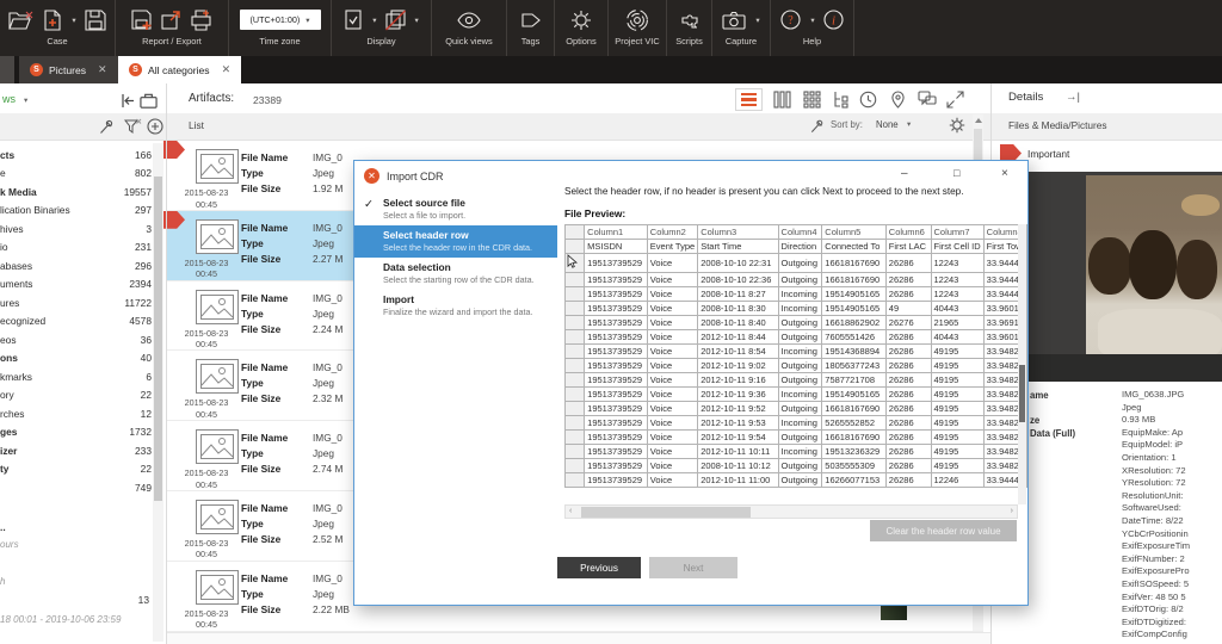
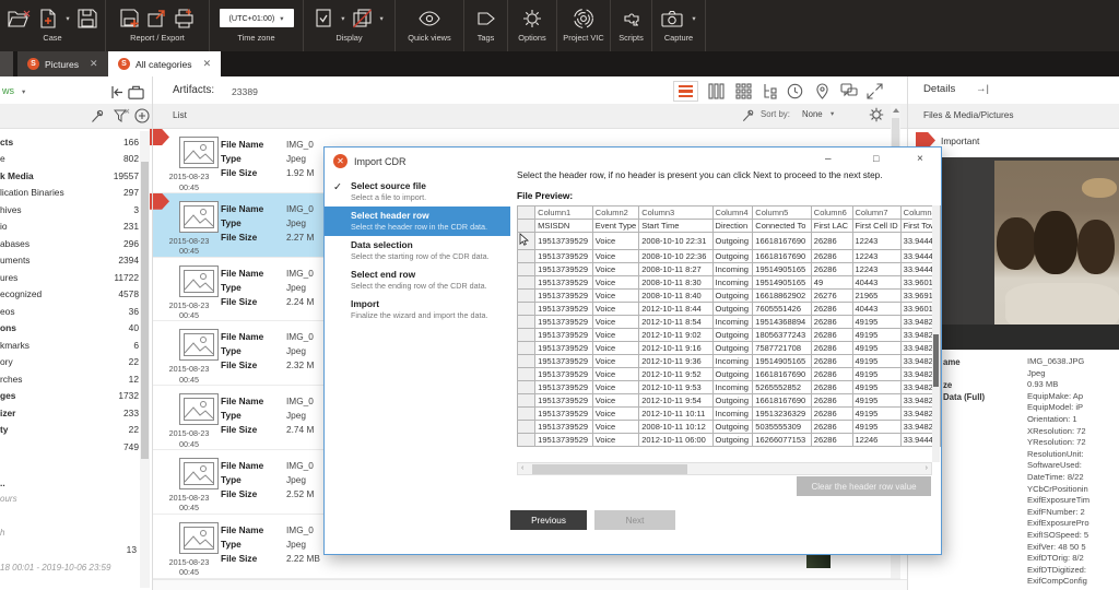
  Case
  Report / Export
  (UTC+01:00)
  Time zone
  Display
  Quick views
  Tags
  Options
  Project VIC
  Scripts
  Capture
- ?
- i
- Help
  Pictures
  ✕
  All categories
  ✕
  ws
  cts
  166
  e
  802
  k Media
  19557
  lication Binaries
  297
  hives
  3
  io
  231
  abases
  296
  uments
  2394
  ures
  11722
  ecognized
  4578
  eos
  36
  ons
  40
  kmarks
  6
  ory
  22
  rches
  12
  ges
  1732
  izer
  233
  ty
  22
  749
  ..
  ours
  h
  13
  18 00:01 - 2019-10-06 23:59
  Artifacts:
  23389
  List
  Sort by:
  None
  2015-08-23
  00:45
  File Name
  IMG_0
  Type
  Jpeg
  File Size
  1.92 M
  2015-08-23
  00:45
  File Name
  IMG_0
  Type
  Jpeg
  File Size
  2.27 M
  2015-08-23
  00:45
  File Name
  IMG_0
  Type
  Jpeg
  File Size
  2.24 M
  2015-08-23
  00:45
  File Name
  IMG_0
  Type
  Jpeg
  File Size
  2.32 M
  2015-08-23
  00:45
  File Name
  IMG_0
  Type
  Jpeg
  File Size
  2.74 M
  2015-08-23
  00:45
  File Name
  IMG_0
  Type
  Jpeg
  File Size
  2.52 M
  2015-08-23
  00:45
  File Name
  IMG_0
  Type
  Jpeg
  File Size
  2.22 MB
  Details
  →|
  Files & Media/Pictures
  Important
  ame
  ze
  Data (Full)
  IMG_0638.JPG
  Jpeg
  0.93 MB
  EquipMake: Ap
  EquipModel: iP
  Orientation: 1
  XResolution: 72
  YResolution: 72
  ResolutionUnit:
  SoftwareUsed:
  DateTime: 8/22
  YCbCrPositionin
  ExifExposureTim
  ExifFNumber: 2
  ExifExposurePro
  ExifISOSpeed: 5
  ExifVer: 48 50 5
  ExifDTOrig: 8/2
  ExifDTDigitized:
  ExifCompConfig
  ✕
  Import CDR
  –
  □
  ×
  ✓
  Select source file
  Select a file to import.
  Select header row
  Select the header row in the CDR data.
  Data selection
  Select the starting row of the CDR data.
+ Select end row
+ Select the ending row of the CDR data.
  Import
  Finalize the wizard and import the data.
  Select the header row, if no header is present you can click Next to proceed to the next step.
  File Preview:
  	Column1	Column2	Column3	Column4	Column5	Column6	Column7	Column
  	MSISDN	Event Type	Start Time	Direction	Connected To	First LAC	First Cell ID	First To
  	19513739529	Voice	2008-10-10 22:31	Outgoing	16618167690	26286	12243	33.9444
  	19513739529	Voice	2008-10-10 22:36	Outgoing	16618167690	26286	12243	33.9444
  	19513739529	Voice	2008-10-11 8:27	Incoming	19514905165	26286	12243	33.9444
  	19513739529	Voice	2008-10-11 8:30	Incoming	19514905165	49	40443	33.9601
  	19513739529	Voice	2008-10-11 8:40	Outgoing	16618862902	26276	21965	33.9691
  	19513739529	Voice	2012-10-11 8:44	Outgoing	7605551426	26286	40443	33.9601
  	19513739529	Voice	2012-10-11 8:54	Incoming	19514368894	26286	49195	33.9482
  	19513739529	Voice	2012-10-11 9:02	Outgoing	18056377243	26286	49195	33.9482
  	19513739529	Voice	2012-10-11 9:16	Outgoing	7587721708	26286	49195	33.9482
  	19513739529	Voice	2012-10-11 9:36	Incoming	19514905165	26286	49195	33.9482
  	19513739529	Voice	2012-10-11 9:52	Outgoing	16618167690	26286	49195	33.9482
  	19513739529	Voice	2012-10-11 9:53	Incoming	5265552852	26286	49195	33.9482
  	19513739529	Voice	2012-10-11 9:54	Outgoing	16618167690	26286	49195	33.9482
  	19513739529	Voice	2012-10-11 10:11	Incoming	19513236329	26286	49195	33.9482
  	19513739529	Voice	2008-10-11 10:12	Outgoing	5035555309	26286	49195	33.9482
- 	19513739529	Voice	2012-10-11 11:00	Outgoing	16266077153	26286	12246	33.9444
+ 	19513739529	Voice	2012-10-11 06:00	Outgoing	16266077153	26286	12246	33.9444
  Clear the header row value
  Previous
  Next
